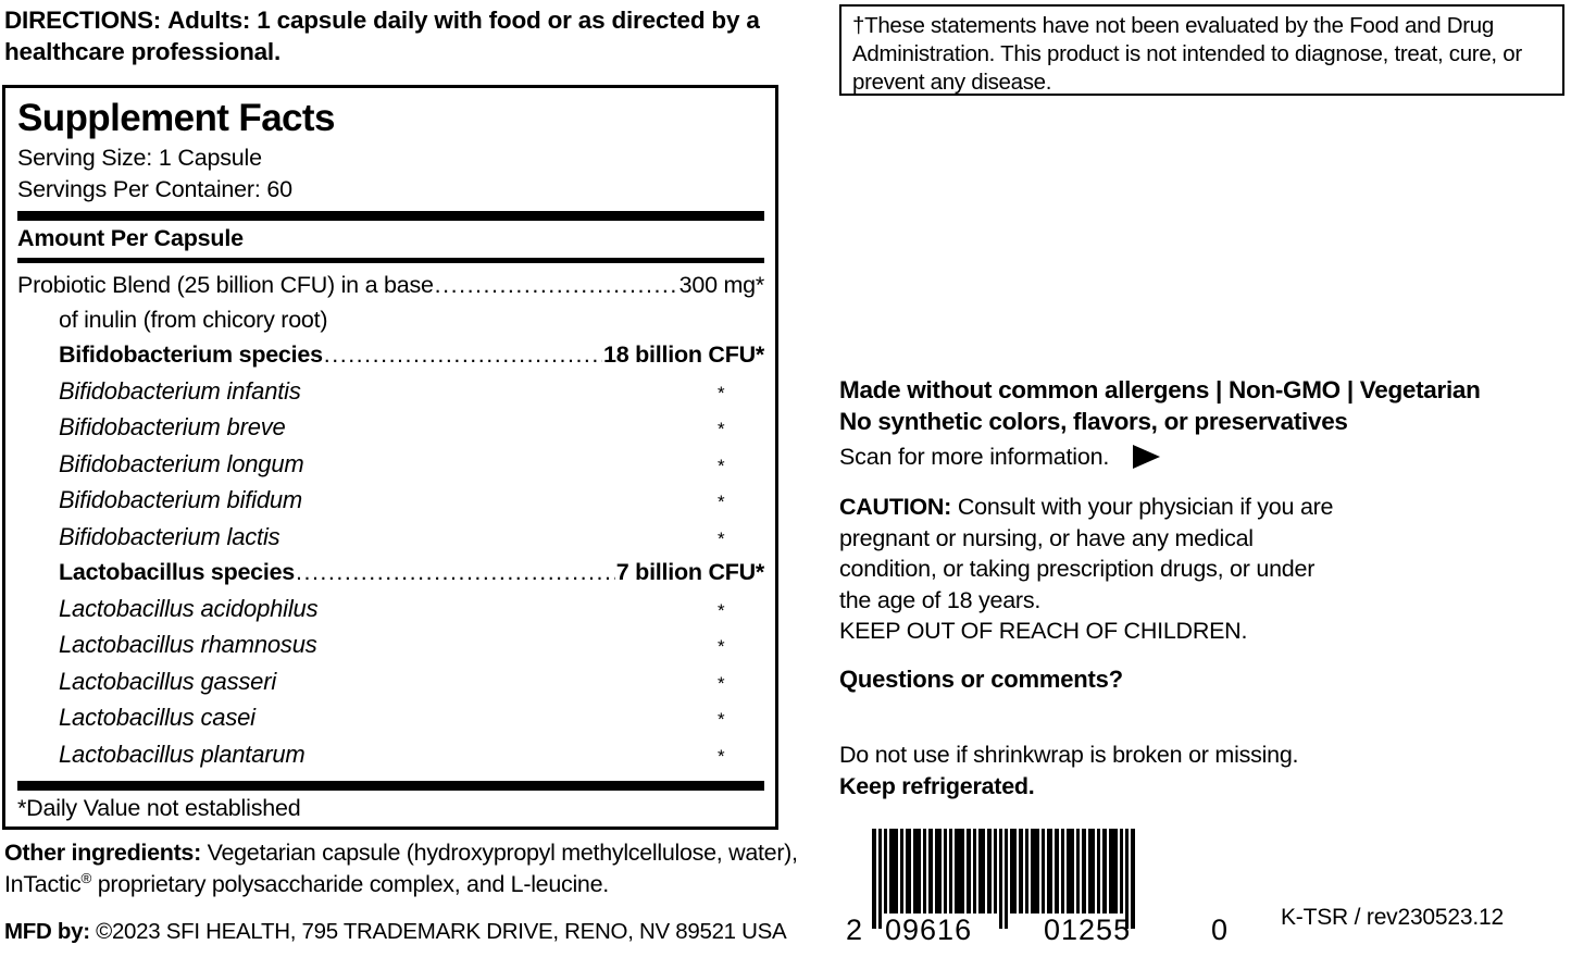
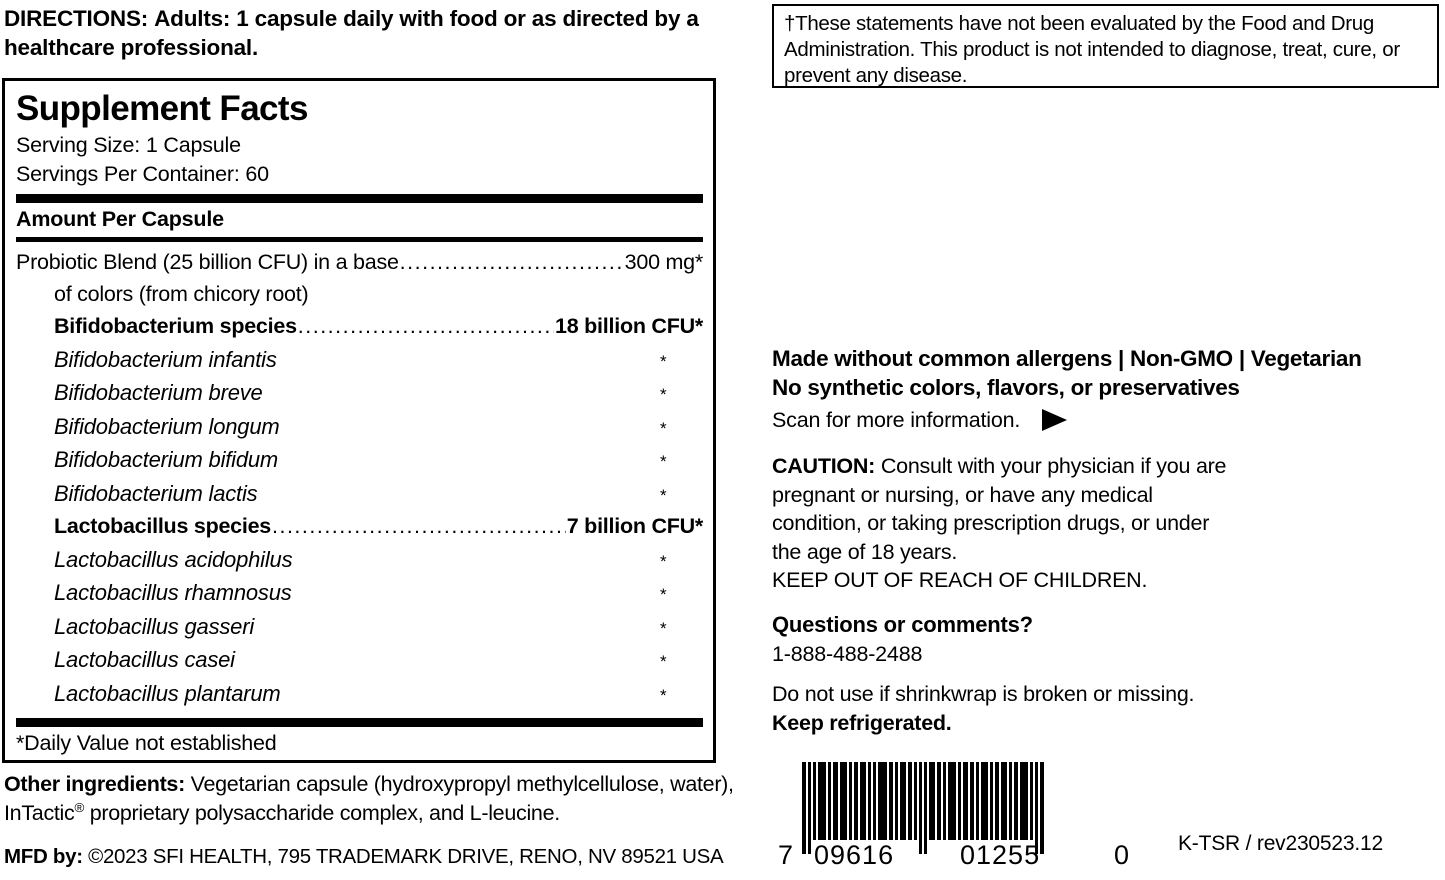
  DIRECTIONS: Adults: 1 capsule daily with food or as directed by a healthcare professional.
  Supplement Facts
  Serving Size: 1 Capsule
  Servings Per Container: 60
  Amount Per Capsule
  Probiotic Blend (25 billion CFU) in a base
  300 mg*
- of inulin (from chicory root)
+ of colors (from chicory root)
  Bifidobacterium species
  18 billion CFU*
  Bifidobacterium infantis
  *
  Bifidobacterium breve
  *
  Bifidobacterium longum
  *
  Bifidobacterium bifidum
  *
  Bifidobacterium lactis
  *
  Lactobacillus species
  .......................................
  7 billion CFU*
  Lactobacillus acidophilus
  *
  Lactobacillus rhamnosus
  *
  Lactobacillus gasseri
  *
  Lactobacillus casei
  *
  Lactobacillus plantarum
  *
  *Daily Value not established
  Other ingredients: Vegetarian capsule (hydroxypropyl methylcellulose, water), InTactic® proprietary polysaccharide complex, and L-leucine.
  MFD by: ©2023 SFI HEALTH, 795 TRADEMARK DRIVE, RENO, NV 89521 USA
  †These statements have not been evaluated by the Food and Drug Administration. This product is not intended to diagnose, treat, cure, or prevent any disease.
  Made without common allergens | Non-GMO | Vegetarian
  No synthetic colors, flavors, or preservatives
  Scan for more information.
  CAUTION: Consult with your physician if you are pregnant or nursing, or have any medical condition, or taking prescription drugs, or under the age of 18 years.
  KEEP OUT OF REACH OF CHILDREN.
  Questions or comments?
+ 1-888-488-2488
  Do not use if shrinkwrap is broken or missing.
  Keep refrigerated.
- 2
+ 7
  09616
  01255
  0
  K-TSR / rev230523.12
